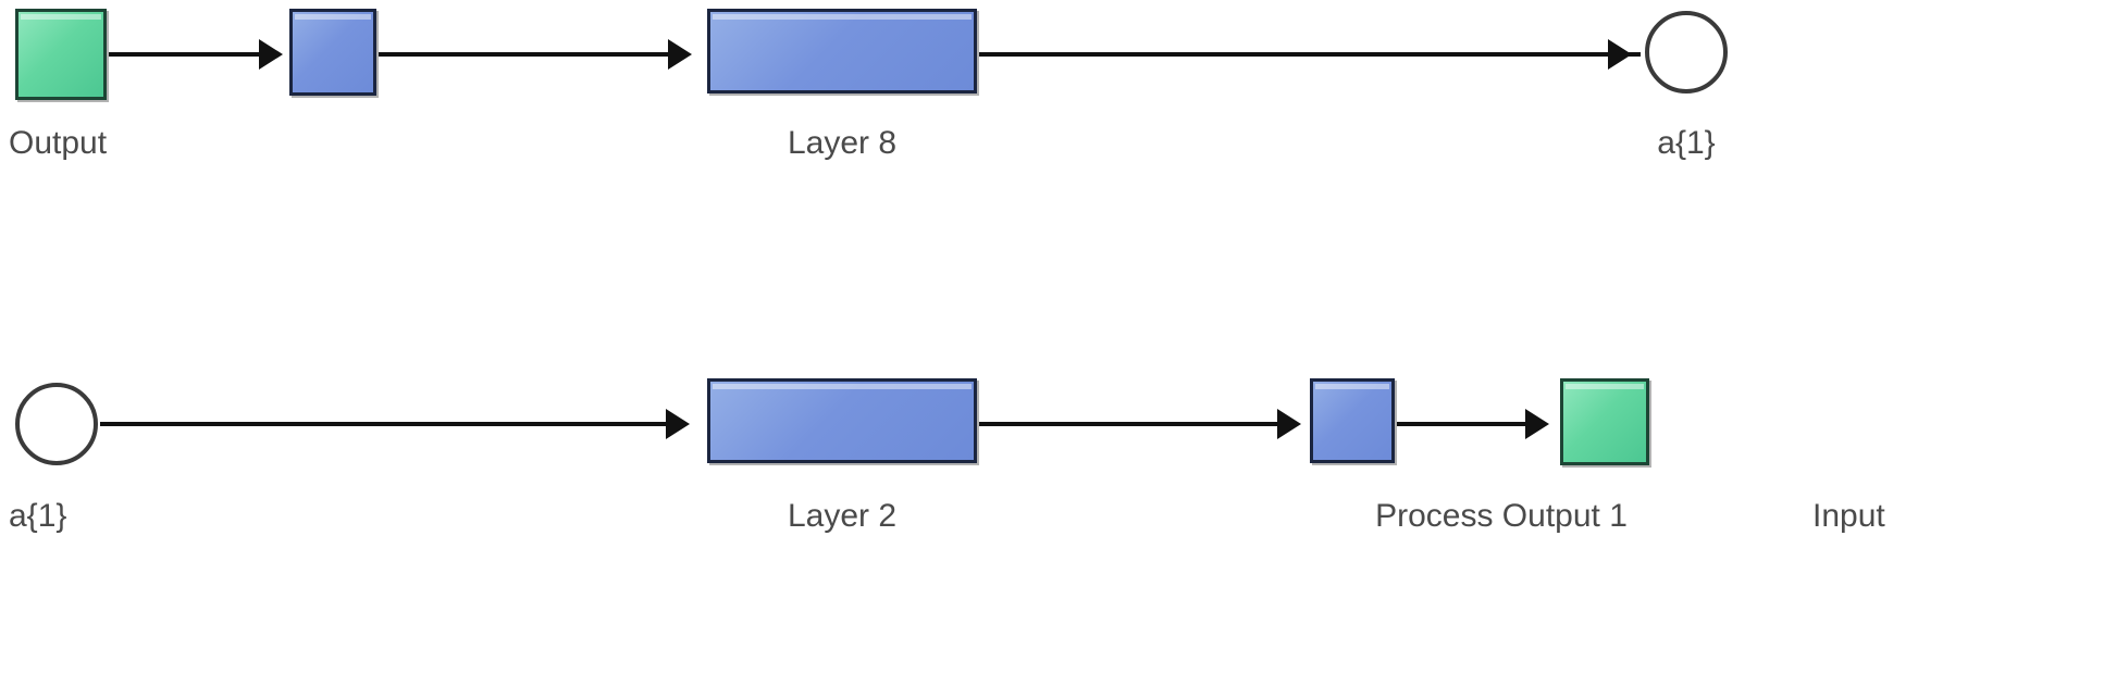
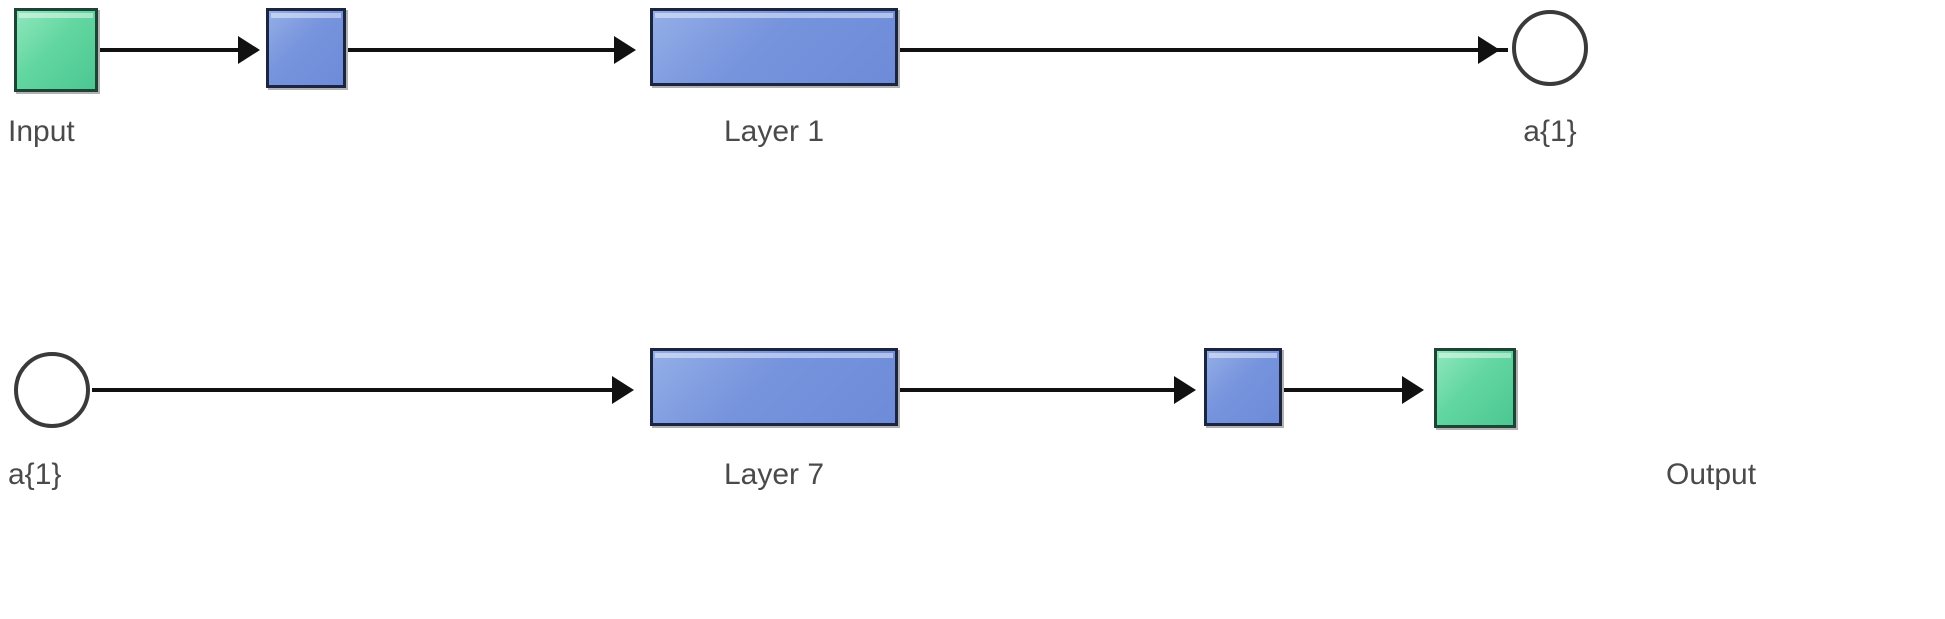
- Output
+ Input
- Layer 8
+ Layer 1
  a{1}
  a{1}
- Layer 2
+ Layer 7
- Process Output 1
- Input
+ Output
